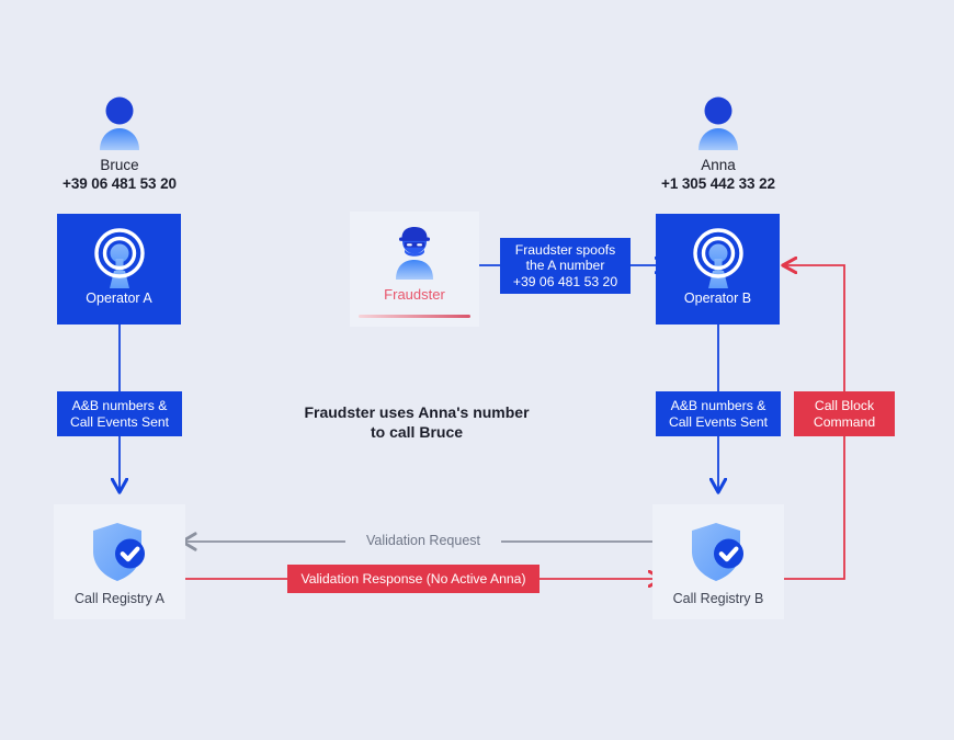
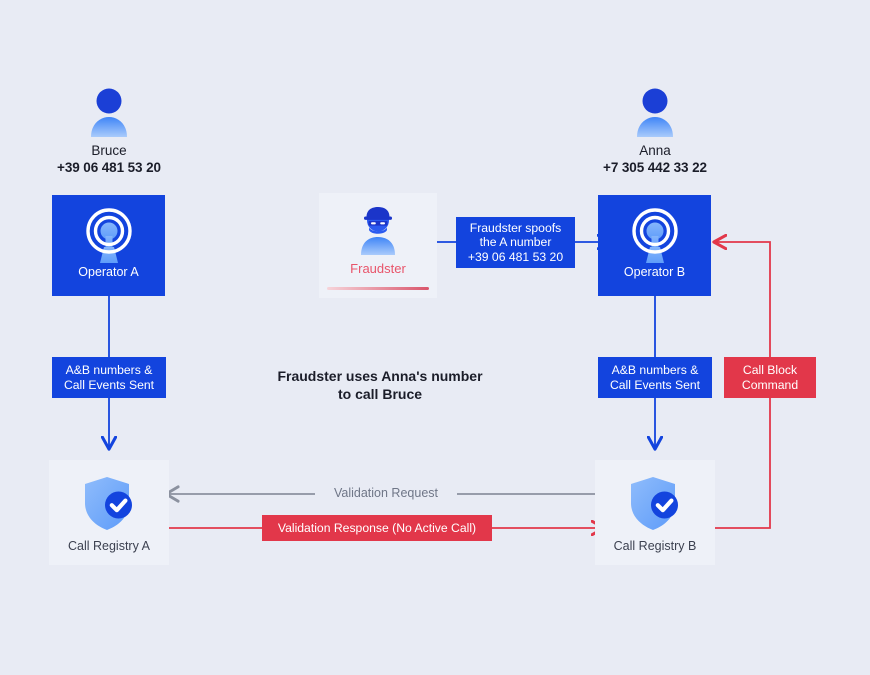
  Bruce
  +39 06 481 53 20
  Anna
- +1 305 442 33 22
+ +7 305 442 33 22
  Operator A
  Operator B
  Fraudster
  Fraudster spoofs
  the A number
  +39 06 481 53 20
  A&B numbers &
  Call Events Sent
  A&B numbers &
  Call Events Sent
  Call Block
  Command
  Fraudster uses Anna's number
  to call Bruce
  Call Registry A
  Call Registry B
  Validation Request
- Validation Response (No Active Anna)
+ Validation Response (No Active Call)
